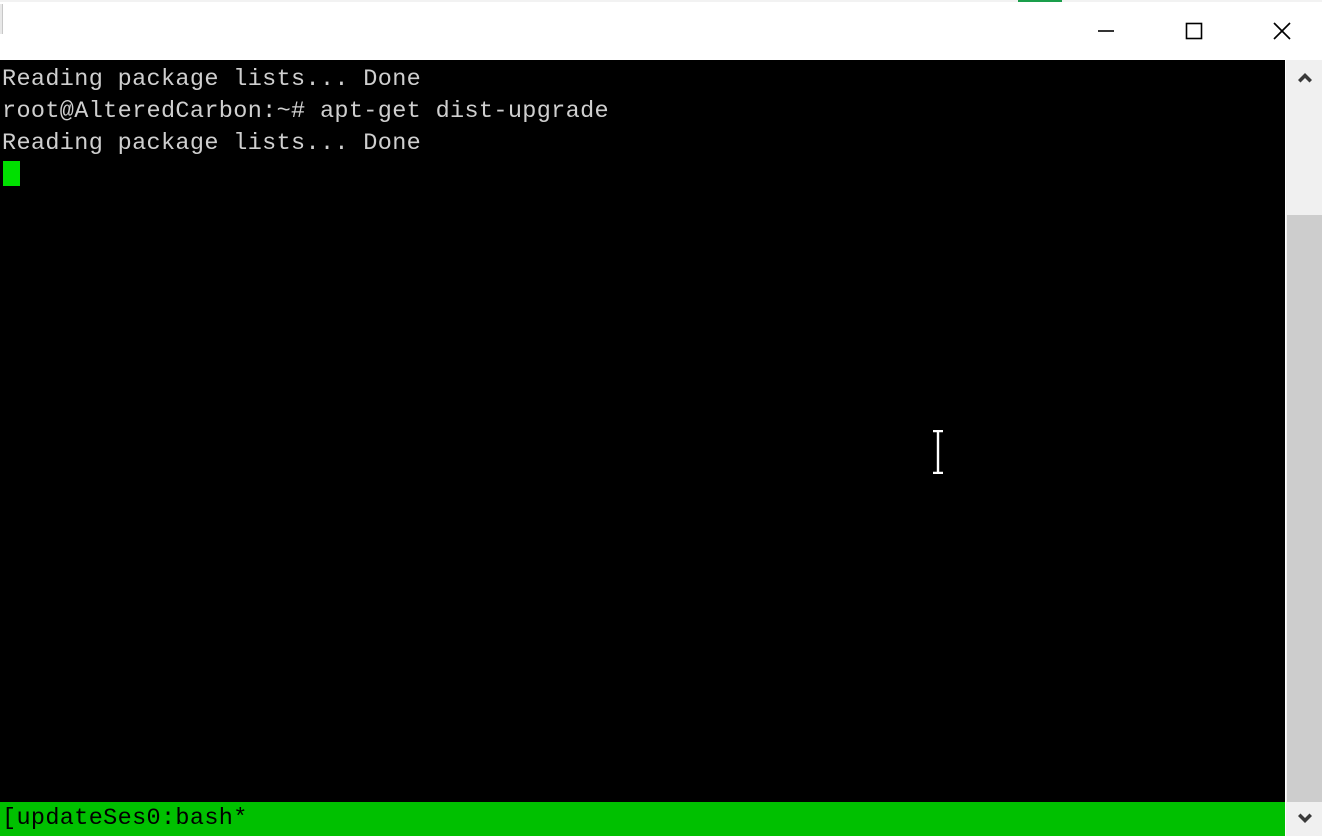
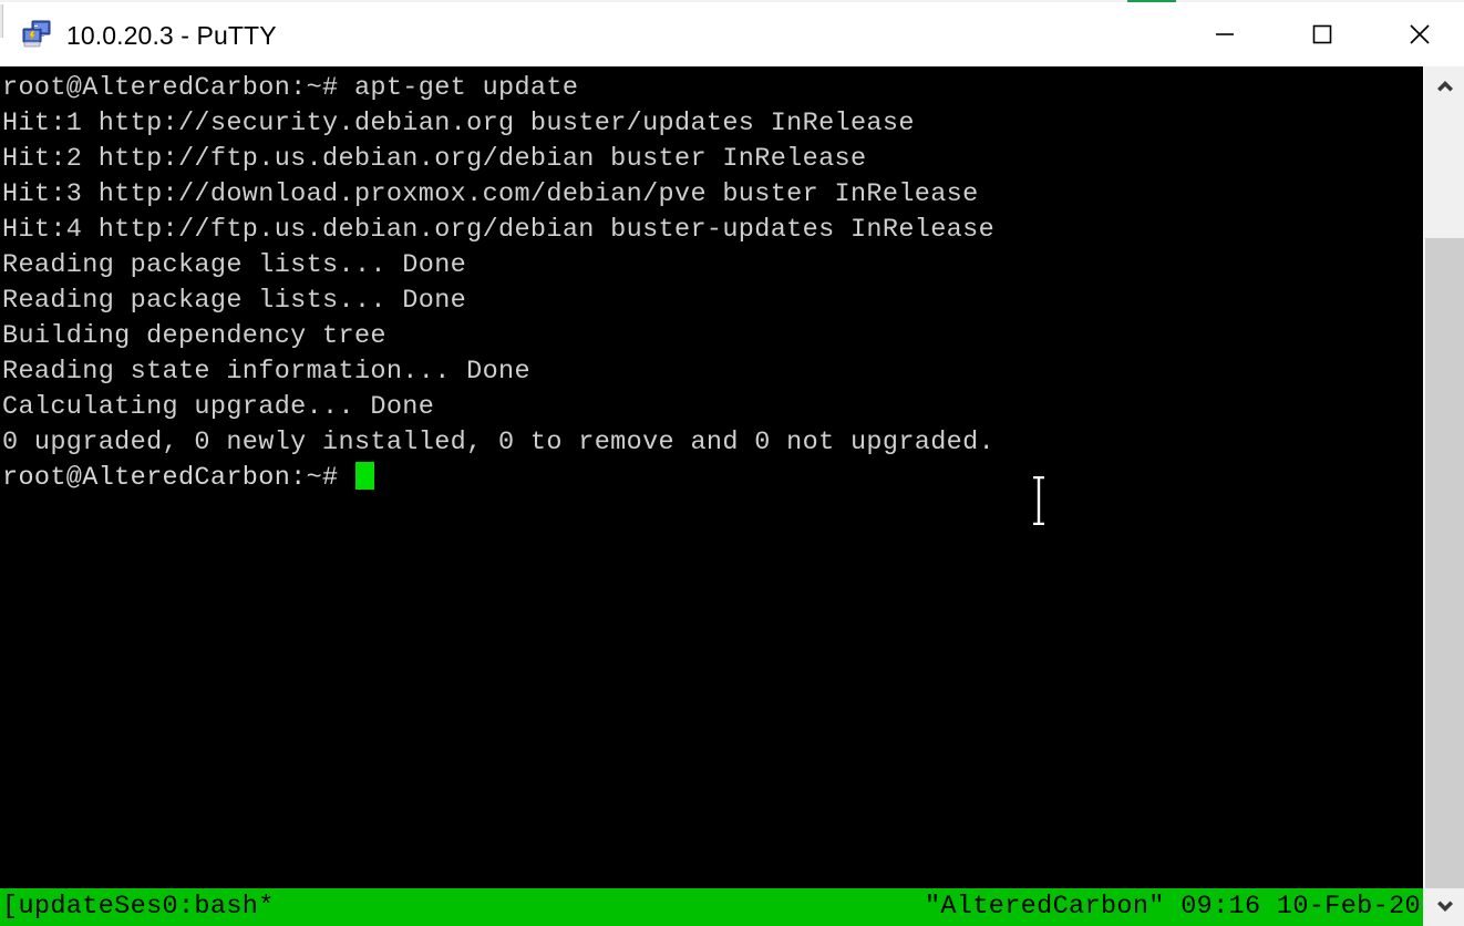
+ 10.0.20.3 - PuTTY
+ root@AlteredCarbon:~# apt-get update
+ Hit:1 http://security.debian.org buster/updates InRelease
+ Hit:2 http://ftp.us.debian.org/debian buster InRelease
+ Hit:3 http://download.proxmox.com/debian/pve buster InRelease
+ Hit:4 http://ftp.us.debian.org/debian buster-updates InRelease
  Reading package lists... Done
- root@AlteredCarbon:~# apt-get dist-upgrade
  Reading package lists... Done
+ Building dependency tree
+ Reading state information... Done
+ Calculating upgrade... Done
+ 0 upgraded, 0 newly installed, 0 to remove and 0 not upgraded.
+ root@AlteredCarbon:~#
  [updateSes0:bash*
+ "AlteredCarbon" 09:16 10-Feb-20
